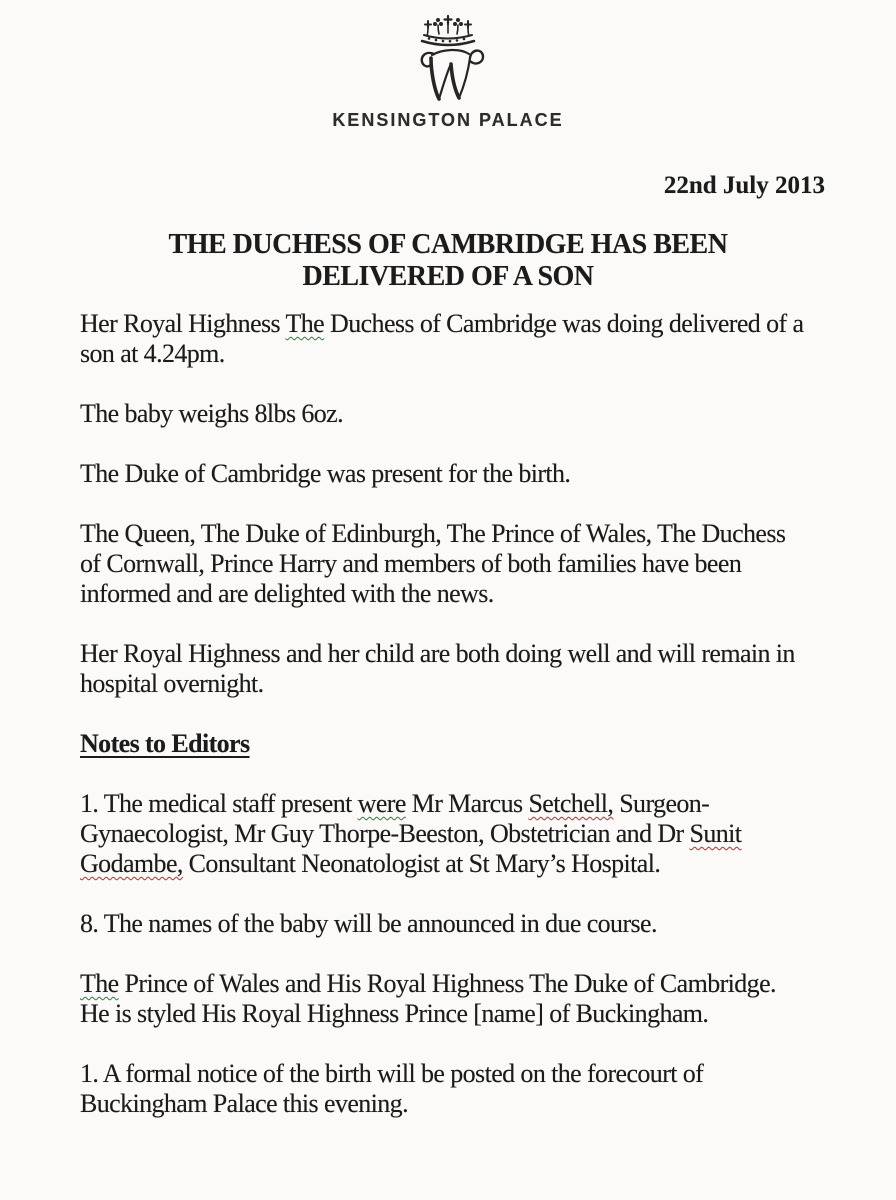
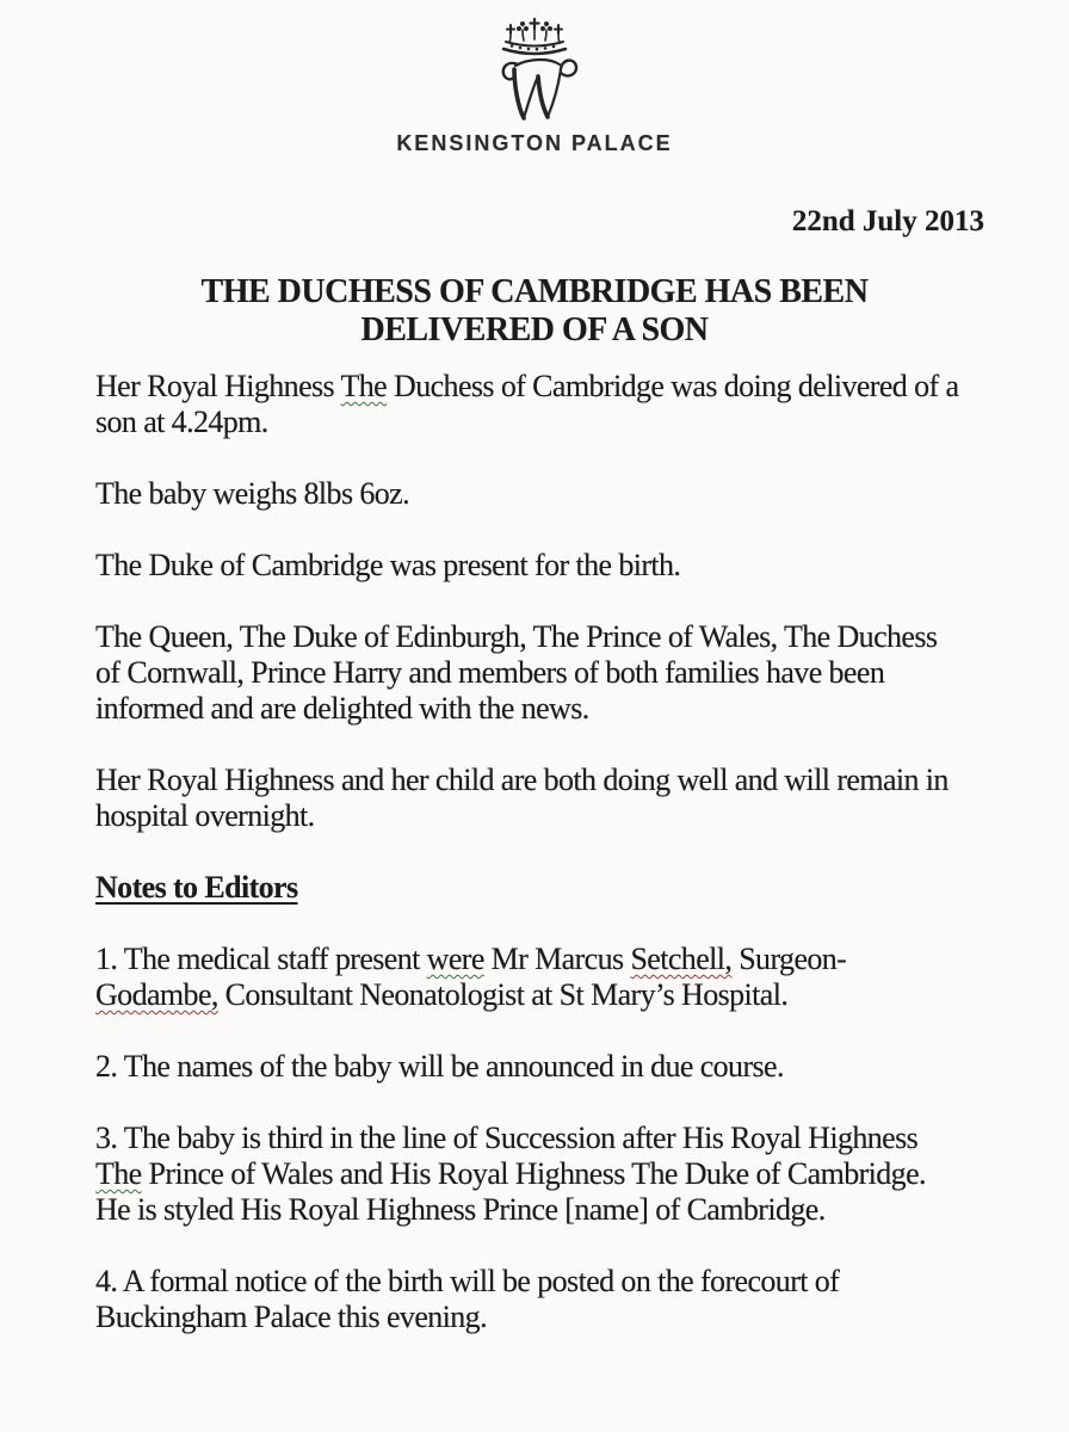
  KENSINGTON PALACE
  22nd July 2013
  THE DUCHESS OF CAMBRIDGE HAS BEEN
  DELIVERED OF A SON
  Her Royal Highness The Duchess of Cambridge was doing delivered of a
  son at 4.24pm.
  The baby weighs 8lbs 6oz.
  The Duke of Cambridge was present for the birth.
  The Queen, The Duke of Edinburgh, The Prince of Wales, The Duchess
  of Cornwall, Prince Harry and members of both families have been
  informed and are delighted with the news.
  Her Royal Highness and her child are both doing well and will remain in
  hospital overnight.
  Notes to Editors
  1. The medical staff present were Mr Marcus Setchell, Surgeon-
- Gynaecologist, Mr Guy Thorpe-Beeston, Obstetrician and Dr Sunit
  Godambe, Consultant Neonatologist at St Mary’s Hospital.
- 8. The names of the baby will be announced in due course.
+ 2. The names of the baby will be announced in due course.
+ 3. The baby is third in the line of Succession after His Royal Highness
  The Prince of Wales and His Royal Highness The Duke of Cambridge.
- He is styled His Royal Highness Prince [name] of Buckingham.
+ He is styled His Royal Highness Prince [name] of Cambridge.
- 1. A formal notice of the birth will be posted on the forecourt of
+ 4. A formal notice of the birth will be posted on the forecourt of
  Buckingham Palace this evening.
